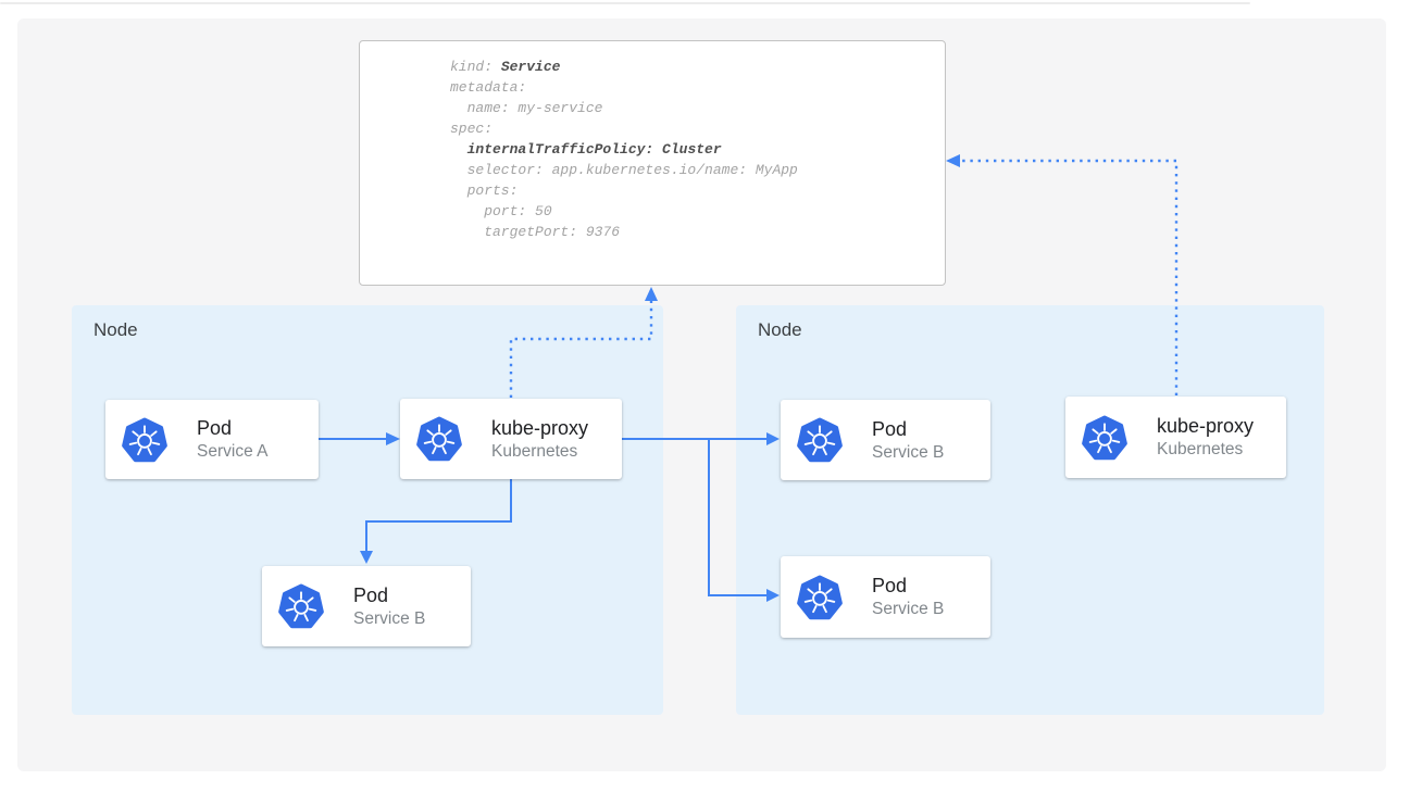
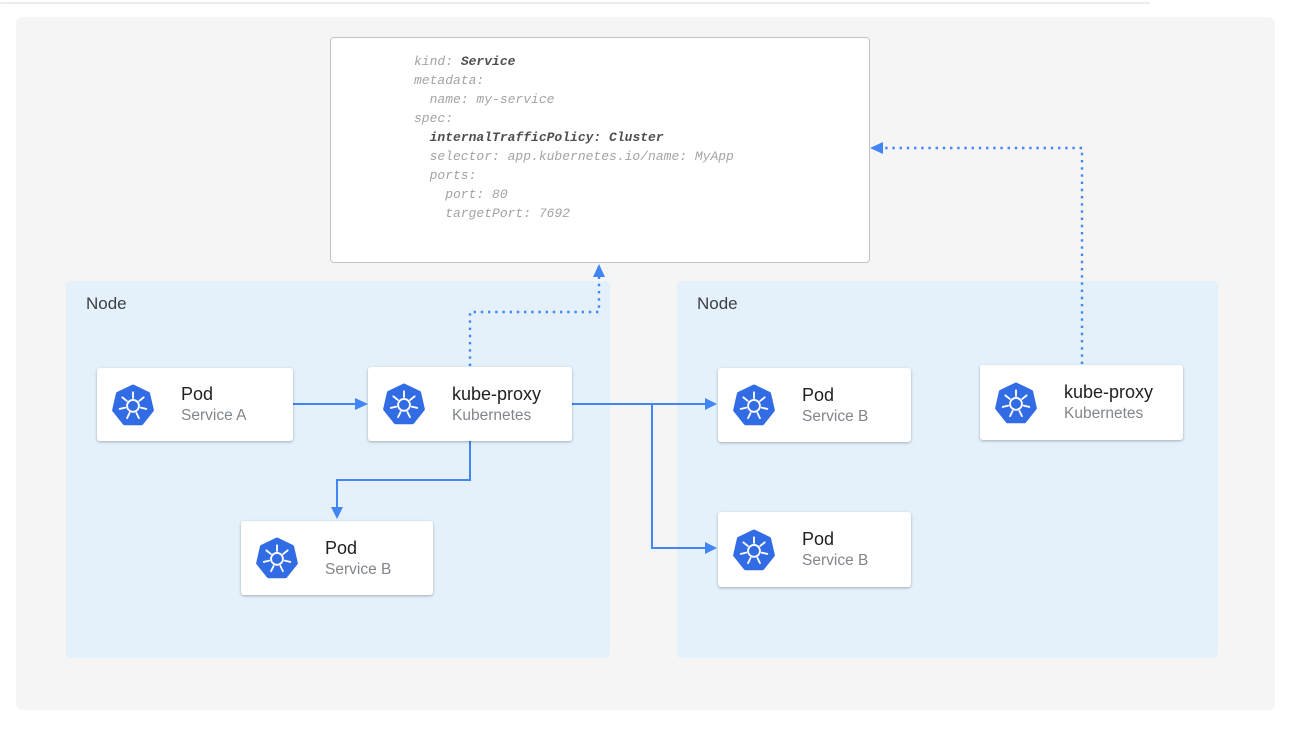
  kind: Service
  metadata:
  name: my-service
  spec:
  internalTrafficPolicy: Cluster
  selector: app.kubernetes.io/name: MyApp
  ports:
- port: 50
+ port: 80
- targetPort: 9376
+ targetPort: 7692
  Node
  Node
  Pod
  Service A
  kube-proxy
  Kubernetes
  Pod
  Service B
  Pod
  Service B
  Pod
  Service B
  kube-proxy
  Kubernetes
